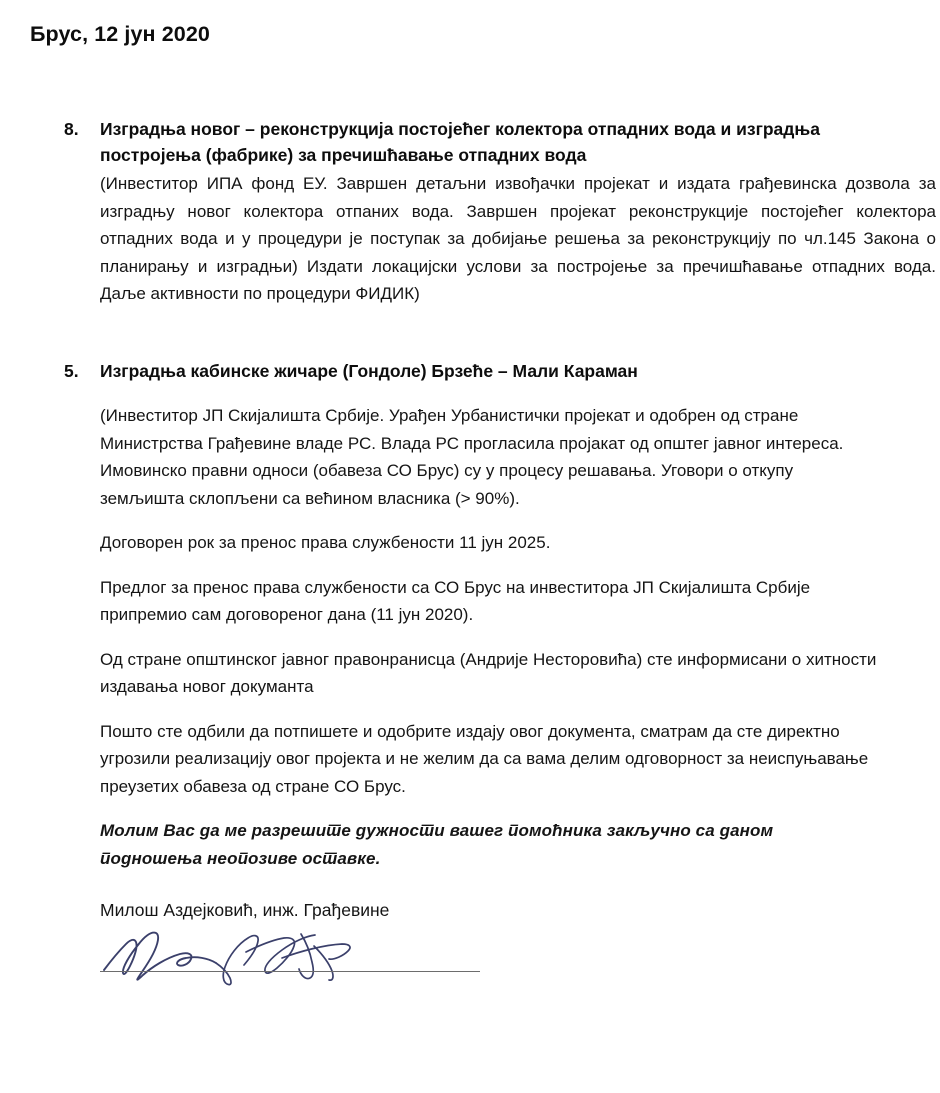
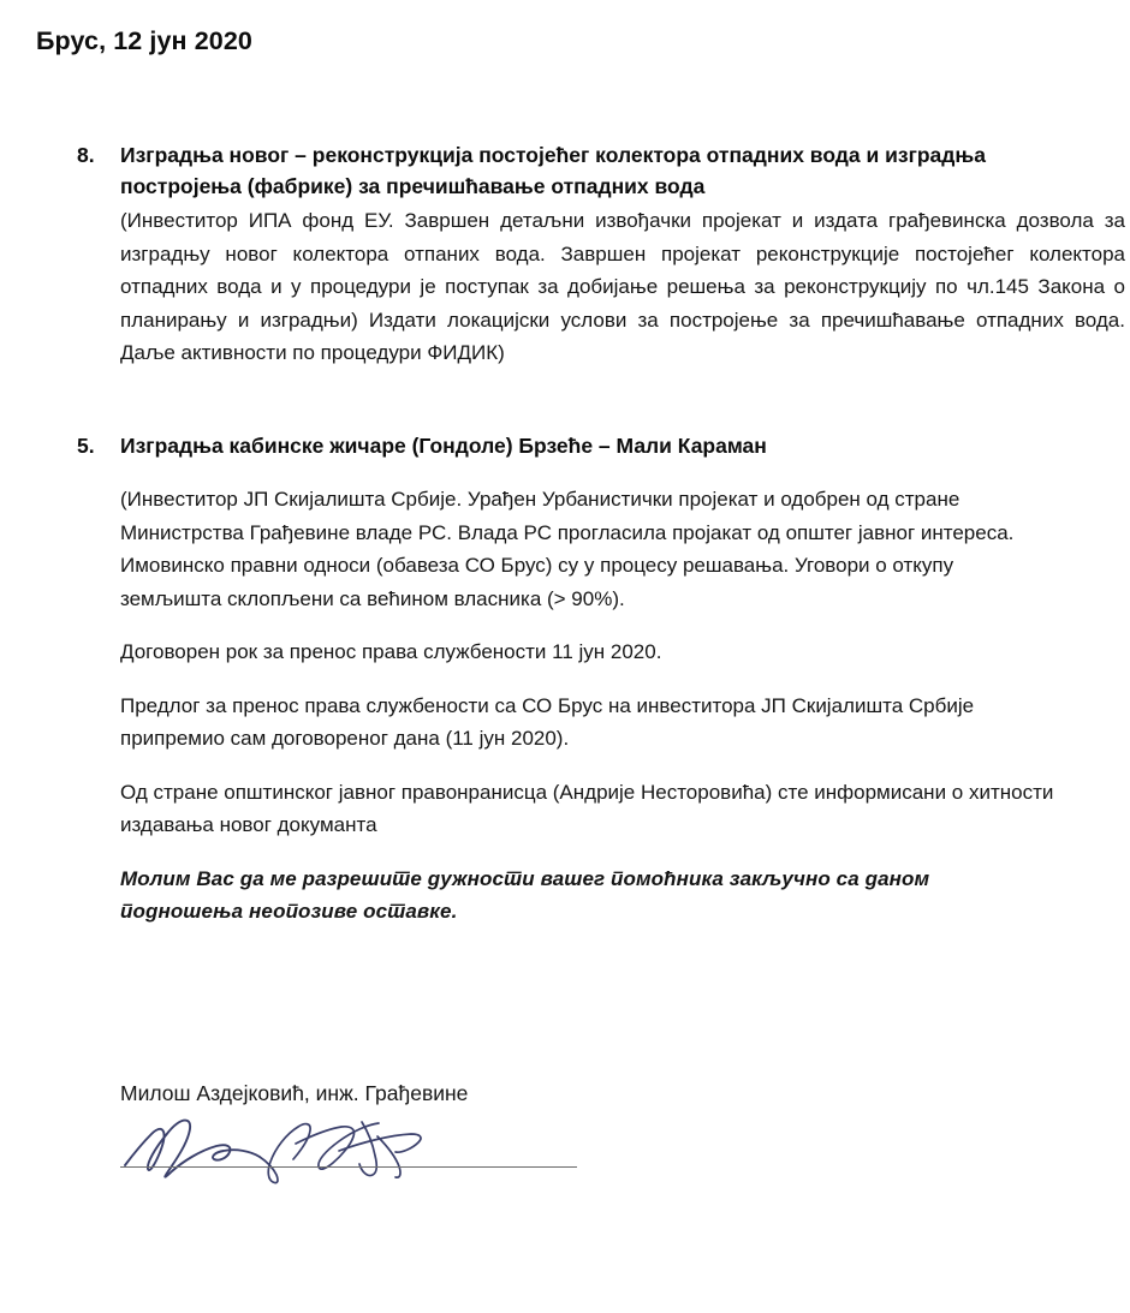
  Брус, 12 јун 2020
  8.
  Изградња новог – реконструкција постојећег колектора отпадних вода и изградња постројења (фабрике) за пречишћавање отпадних вода
  (Инвеститор ИПА фонд ЕУ. Завршен детаљни извођачки пројекат и издата грађевинска дозвола за изградњу новог колектора отпаних вода. Завршен пројекат реконструкције постојећег колектора отпадних вода и у процедури је поступак за добијање решења за реконструкцију по чл.145 Закона о планирању и изградњи) Издати локацијски услови за постројење за пречишћавање отпадних вода. Даље активности по процедури ФИДИК)
  5.
  Изградња кабинске жичаре (Гондоле) Брзеће – Мали Караман
  (Инвеститор ЈП Скијалишта Србије. Урађен Урбанистички пројекат и одобрен од стране Министрства Грађевине владе РС. Влада РС прогласила пројакат од општег јавног интереса. Имовинско правни односи (обавеза СО Брус) су у процесу решавања. Уговори о откупу земљишта склопљени са већином власника (> 90%).
- Договорен рок за пренос права службености 11 јун 2025.
+ Договорен рок за пренос права службености 11 јун 2020.
  Предлог за пренос права службености са СО Брус на инвеститора ЈП Скијалишта Србије припремио сам договореног дана (11 јун 2020).
  Од стране општинског јавног правонранисца (Андрије Несторовића) сте информисани о хитности издавања новог докуманта
- Пошто сте одбили да потпишете и одобрите издају овог документа, сматрам да сте директно угрозили реализацију овог пројекта и не желим да са вама делим одговорност за неиспуњавање преузетих обавеза од стране СО Брус.
  Молим Вас да ме разрешите дужности вашег помоћника закључно са даном подношења неопозиве оставке.
  Милош Аздејковић, инж. Грађевине
